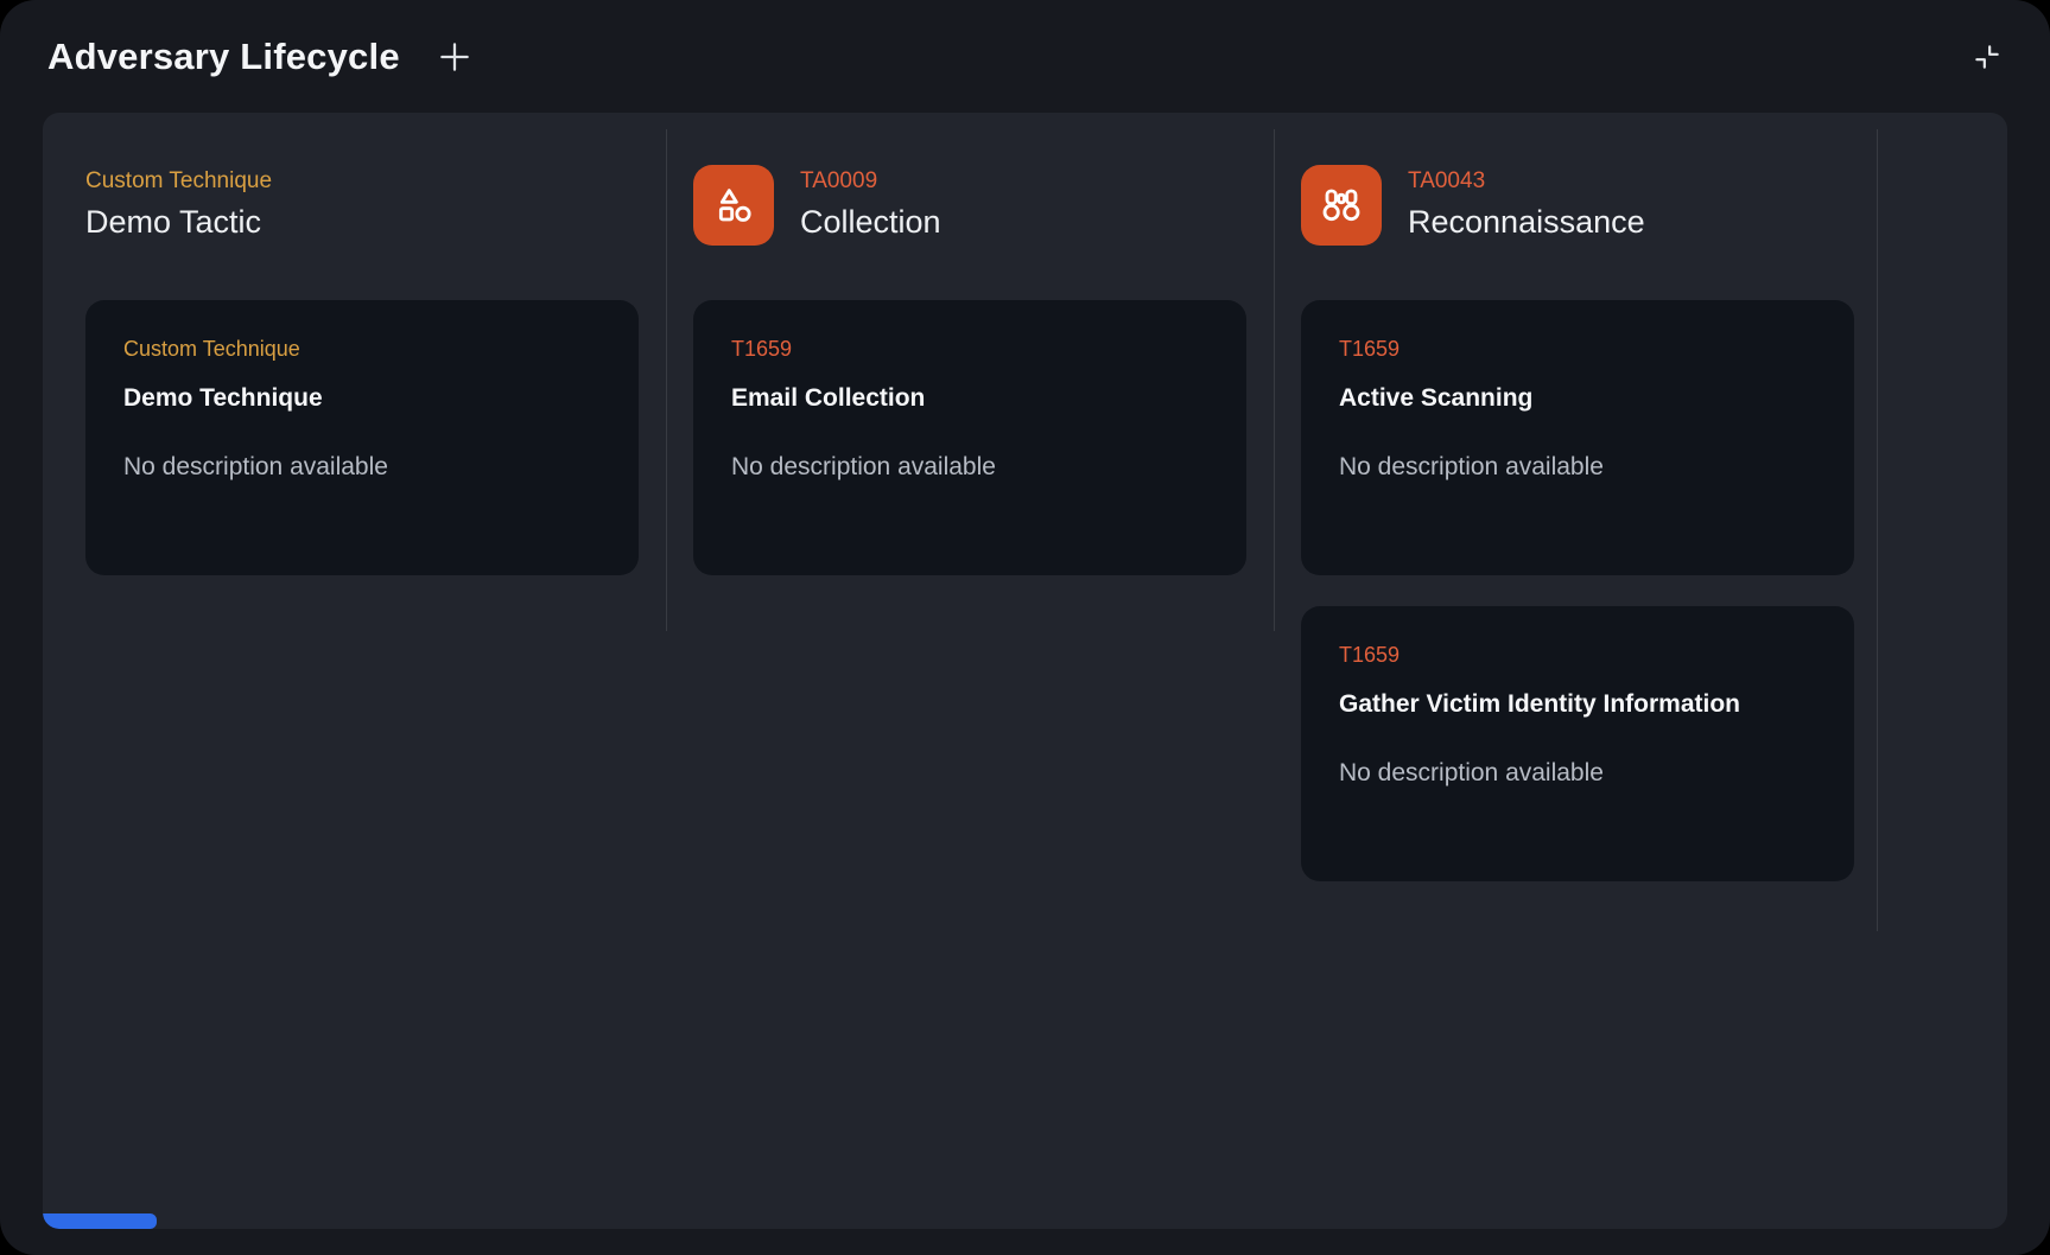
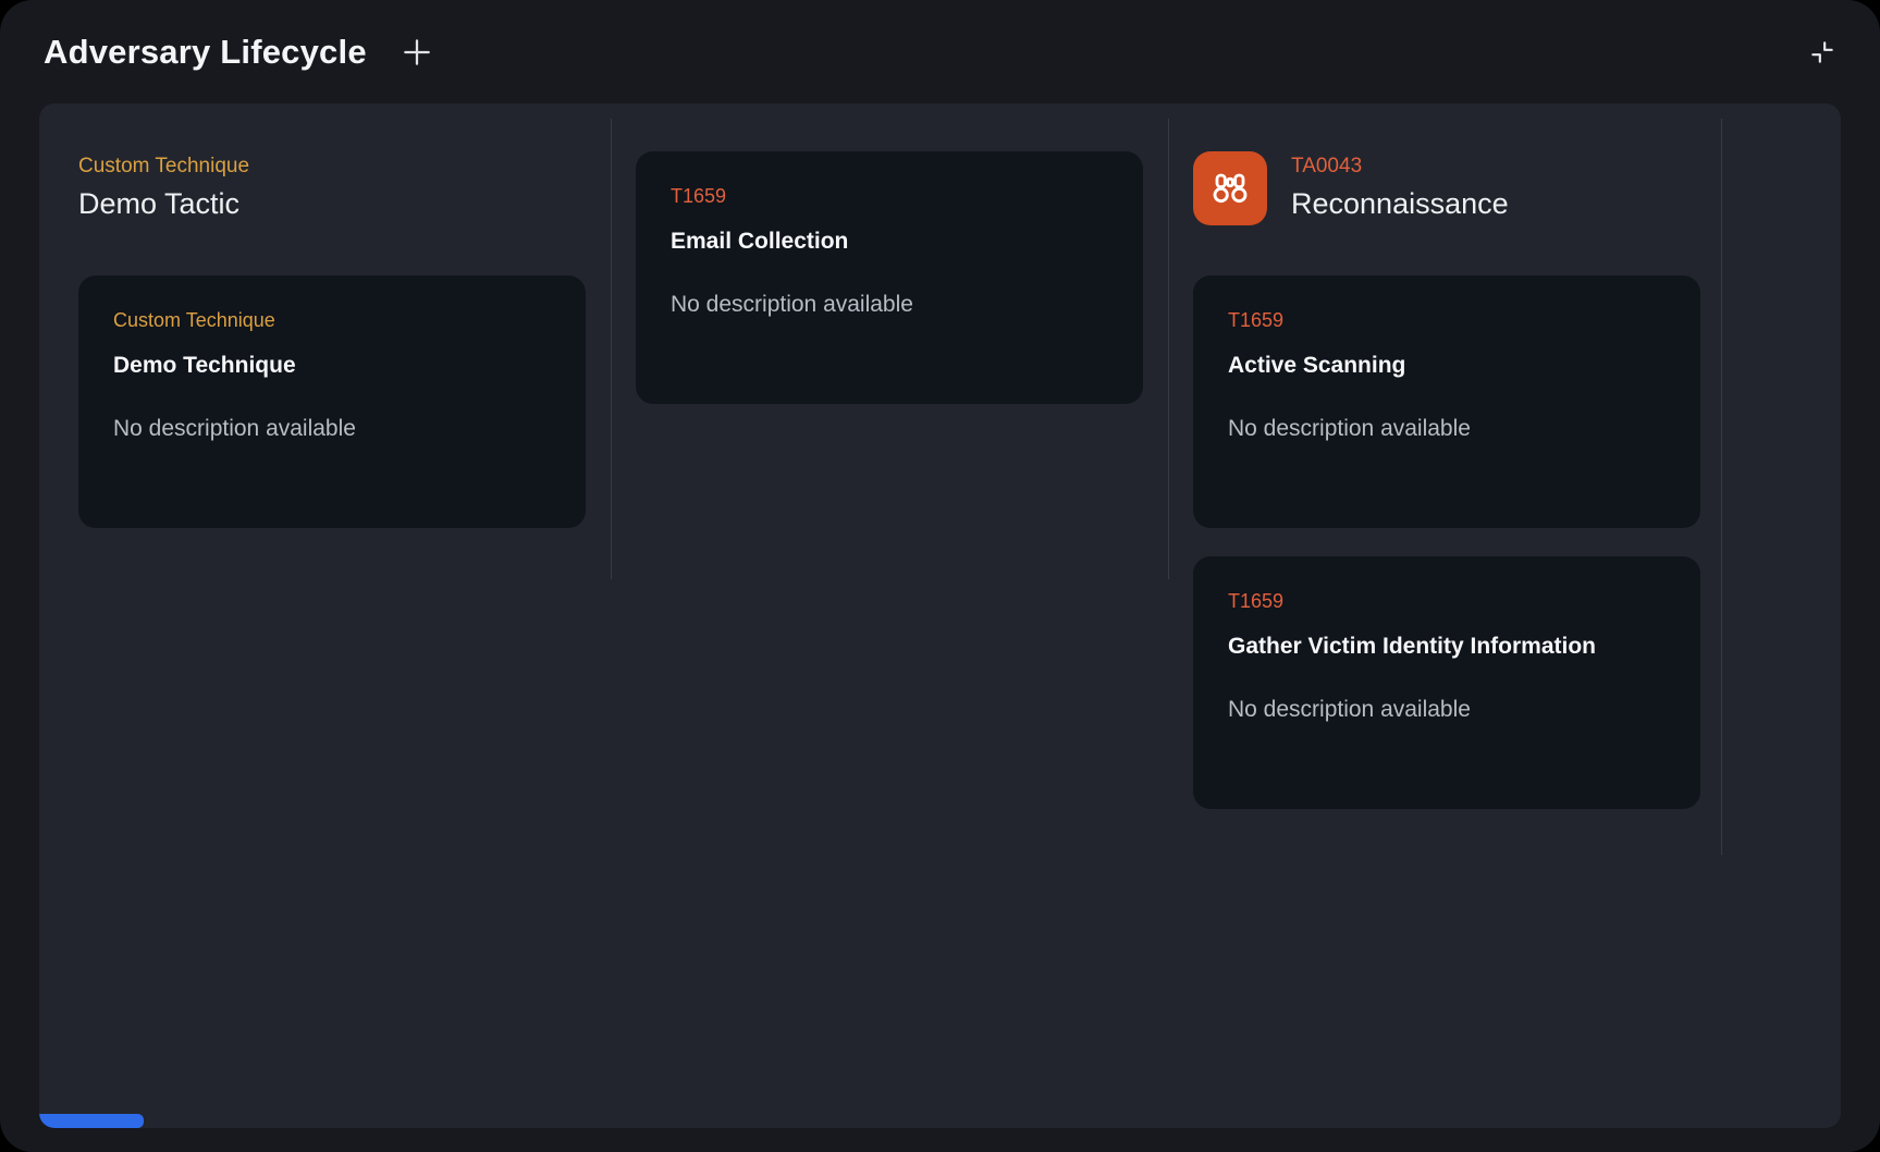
  Adversary Lifecycle
  Custom Technique
  Demo Tactic
  Custom Technique
  Demo Technique
  No description available
- TA0009
- Collection
  T1659
  Email Collection
  No description available
  TA0043
  Reconnaissance
  T1659
  Active Scanning
  No description available
  T1659
  Gather Victim Identity Information
  No description available
